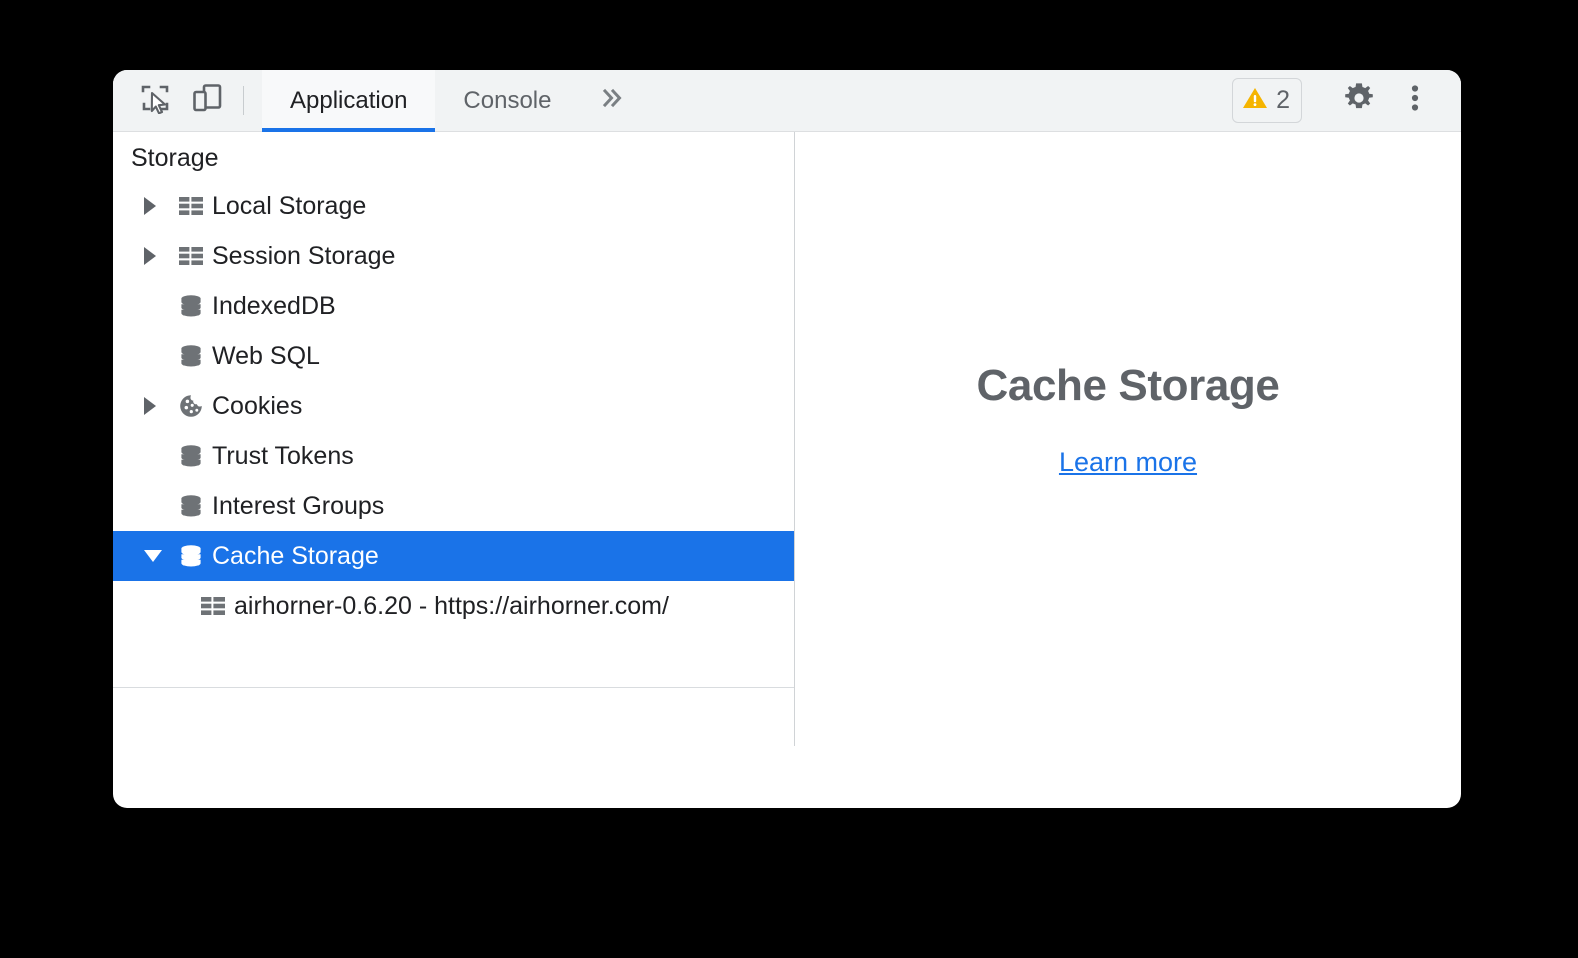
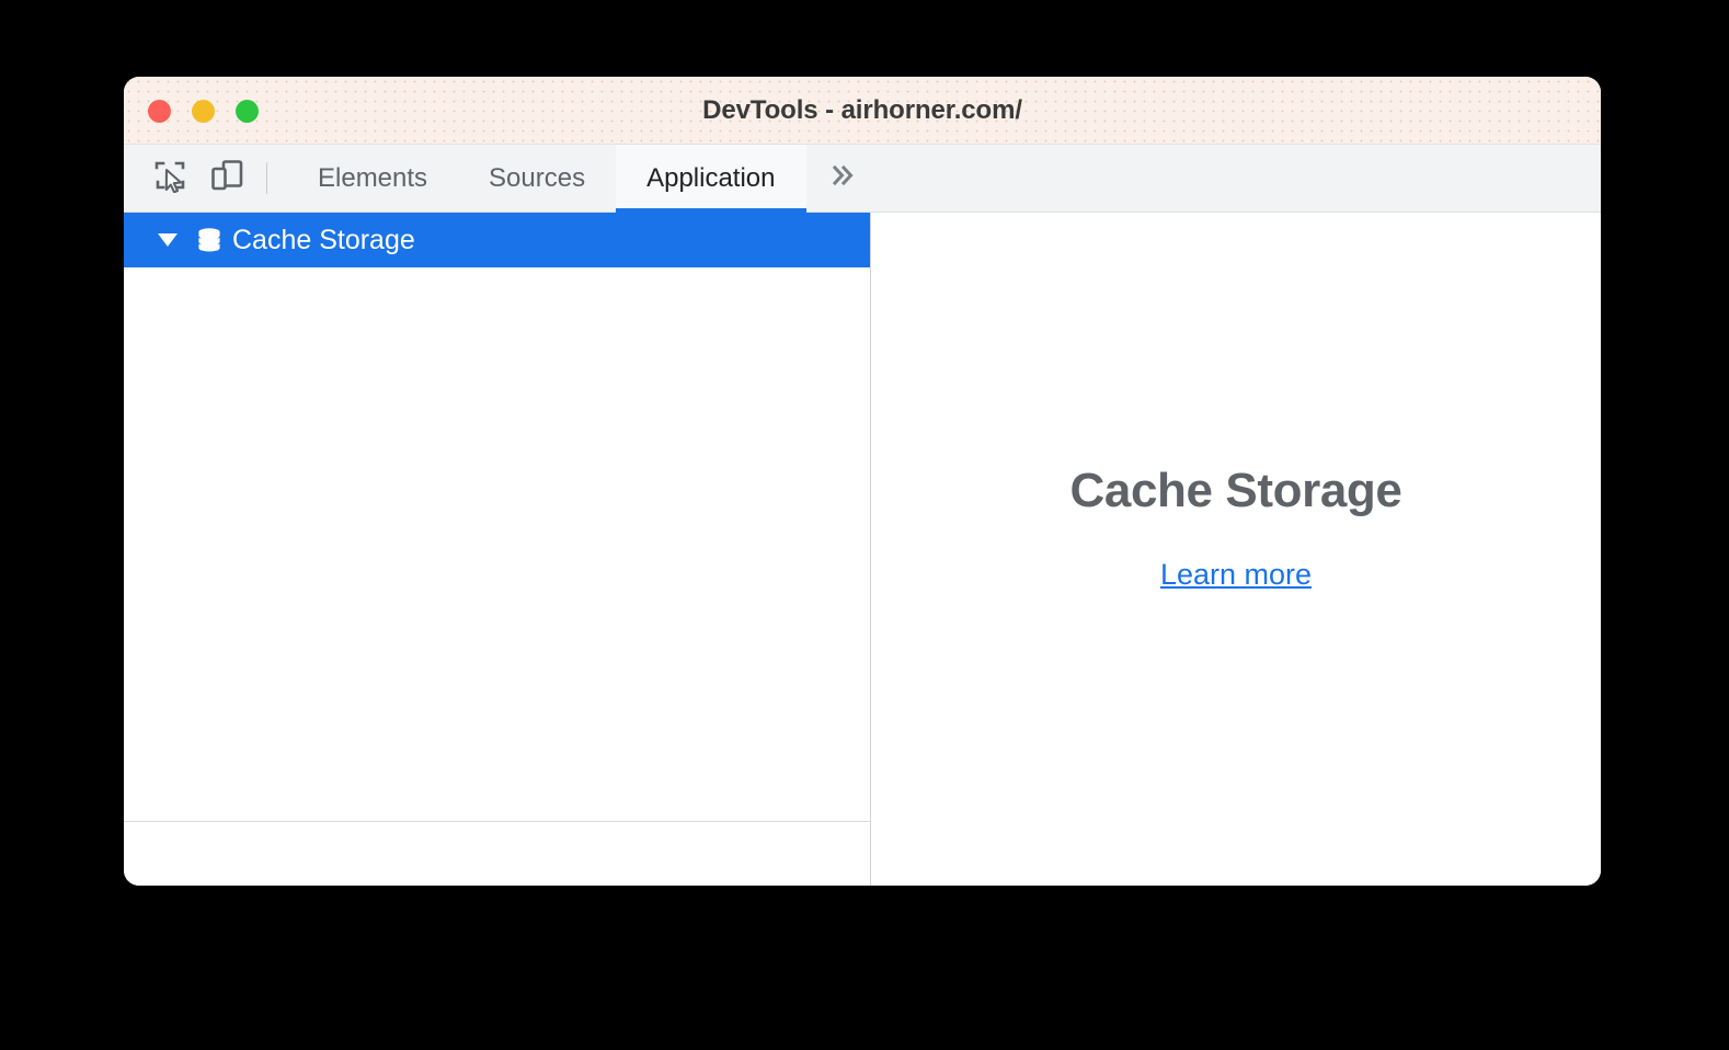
+ DevTools - airhorner.com/
+ Elements
+ Sources
  Application
- Console
- 2
- Storage
- Local Storage
- Session Storage
- IndexedDB
- Web SQL
- Cookies
- Trust Tokens
- Interest Groups
  Cache Storage
- airhorner-0.6.20 - https://airhorner.com/
  Cache Storage
  Learn more
